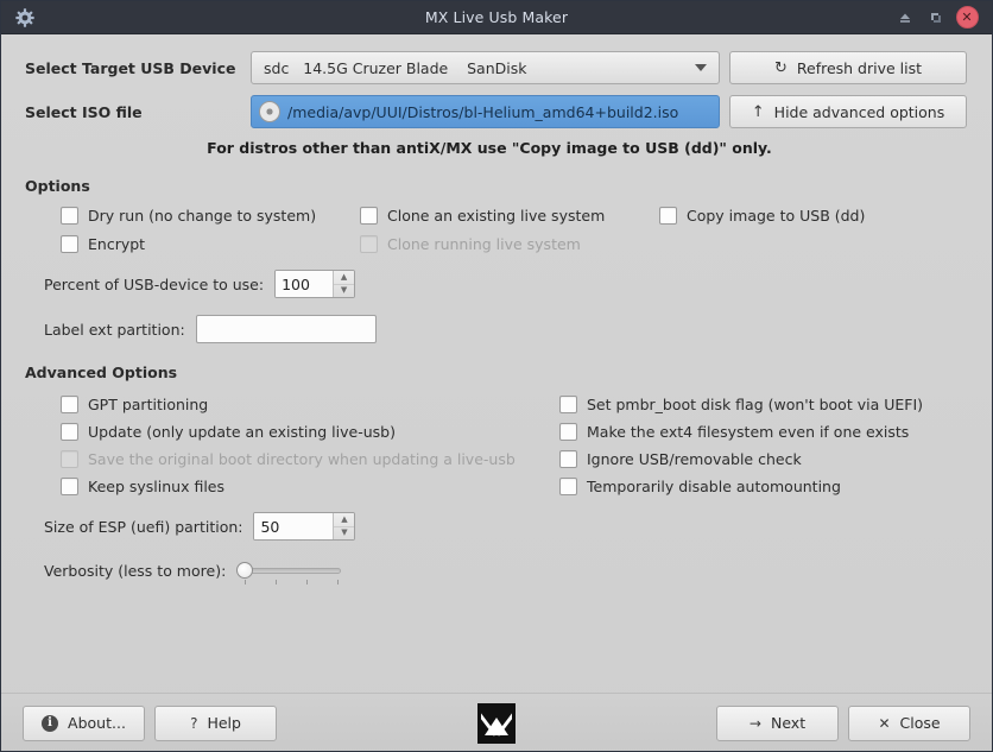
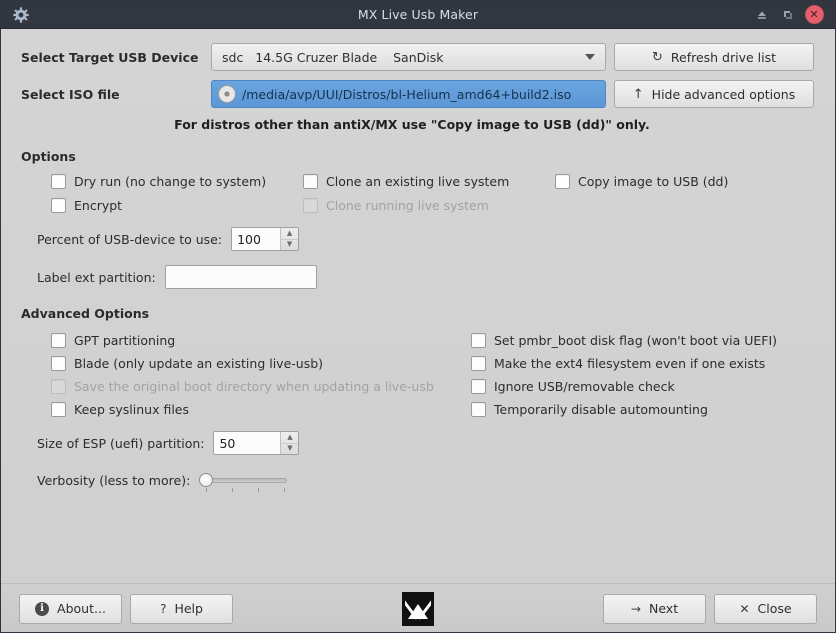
  MX Live Usb Maker
  ✕
  Select Target USB Device
  sdc 14.5G Cruzer Blade SanDisk
  ↻
  Refresh drive list
  Select ISO file
  /media/avp/UUI/Distros/bl-Helium_amd64+build2.iso
  ↑
  Hide advanced options
  For distros other than antiX/MX use "Copy image to USB (dd)" only.
  Options
  Dry run (no change to system)
  Clone an existing live system
  Copy image to USB (dd)
  Encrypt
  Clone running live system
  Percent of USB-device to use:
  100
  ▲
  ▼
  Label ext partition:
  Advanced Options
  GPT partitioning
  Set pmbr_boot disk flag (won't boot via UEFI)
- Update (only update an existing live-usb)
+ Blade (only update an existing live-usb)
  Make the ext4 filesystem even if one exists
  Save the original boot directory when updating a live-usb
  Ignore USB/removable check
  Keep syslinux files
  Temporarily disable automounting
  Size of ESP (uefi) partition:
  50
  ▲
  ▼
  Verbosity (less to more):
  i
  About...
  ?
  Help
  →
  Next
  ✕
  Close
